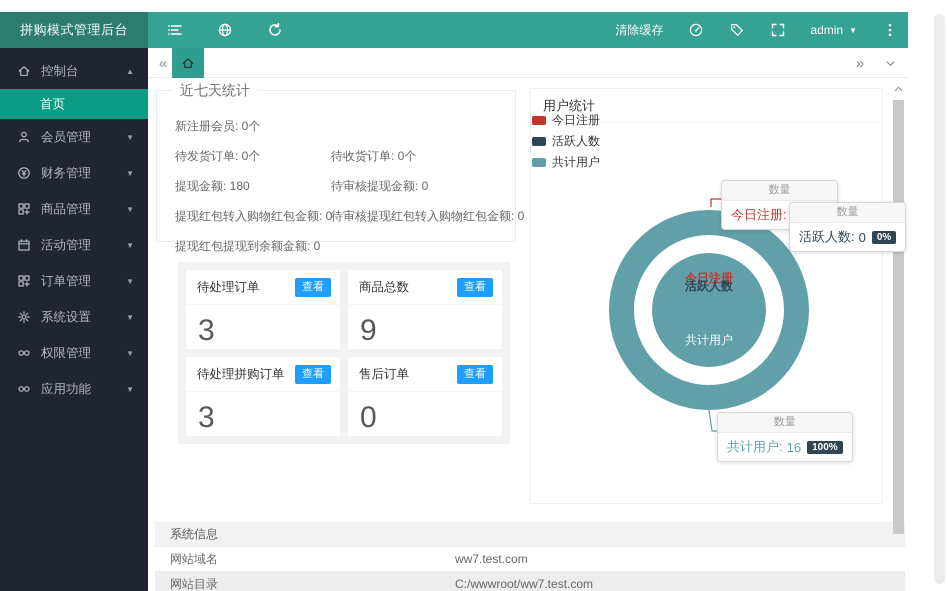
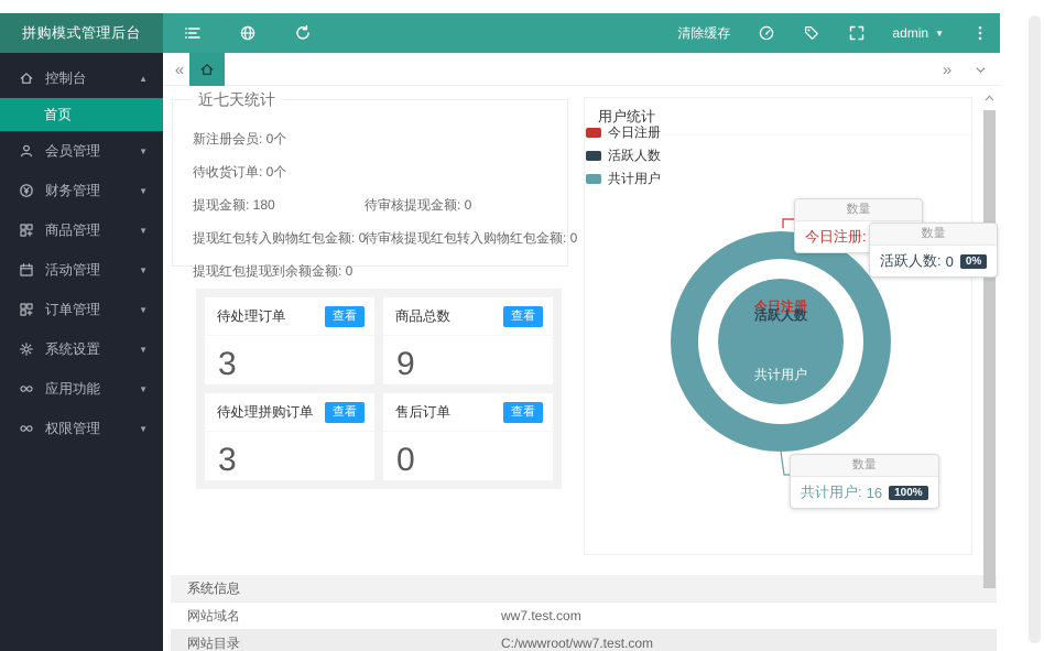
  拼购模式管理后台
  控制台
  ▲
  首页
  会员管理
  ▼
  财务管理
  ▼
  商品管理
  ▼
  活动管理
  ▼
  订单管理
  ▼
  系统设置
  ▼
- 权限管理
+ 应用功能
  ▼
- 应用功能
+ 权限管理
  ▼
  清除缓存
  admin
  ▼
  «
  »
  近七天统计
  新注册会员: 0个
- 待发货订单: 0个
  待收货订单: 0个
  提现金额: 180
  待审核提现金额: 0
  提现红包转入购物红包金额: 0
  待审核提现红包转入购物红包金额: 0
  提现红包提现到余额金额: 0
  待处理订单
  查看
  3
  商品总数
  查看
  9
  待处理拼购订单
  查看
  3
  售后订单
  查看
  0
  用户统计
  今日注册
  活跃人数
  共计用户
  今日注册
  活跃人数
  共计用户
  数量
  今日注册:
  数量
  活跃人数:
  0
  0%
  数量
  共计用户:
  16
  100%
  系统信息
  网站域名
  ww7.test.com
  网站目录
  C:/wwwroot/ww7.test.com
